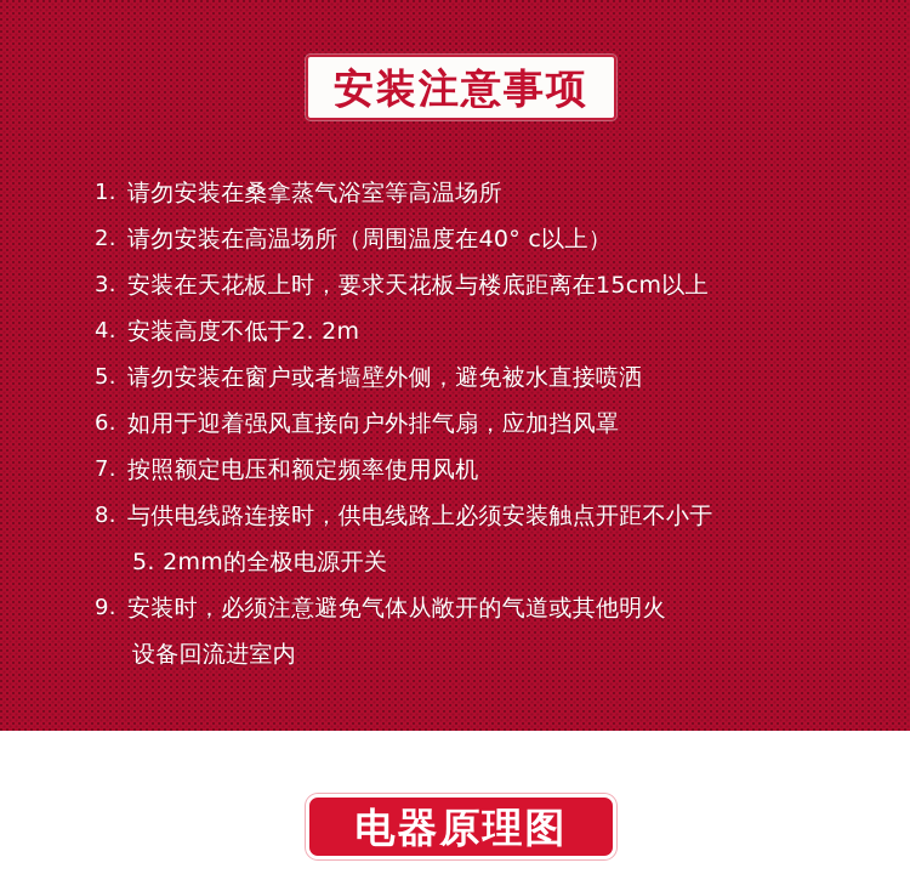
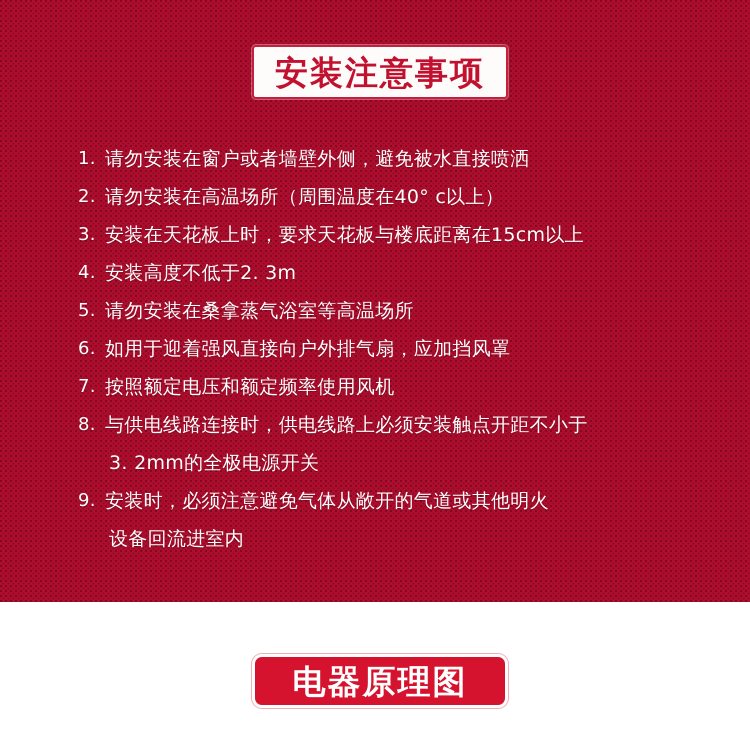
  安装注意事项
  1.
- 请勿安装在桑拿蒸气浴室等高温场所
+ 请勿安装在窗户或者墙壁外侧，避免被水直接喷洒
  2.
  请勿安装在高温场所（周围温度在40° c以上）
  3.
  安装在天花板上时，要求天花板与楼底距离在15cm以上
  4.
- 安装高度不低于2. 2m
+ 安装高度不低于2. 3m
  5.
- 请勿安装在窗户或者墙壁外侧，避免被水直接喷洒
+ 请勿安装在桑拿蒸气浴室等高温场所
  6.
  如用于迎着强风直接向户外排气扇，应加挡风罩
  7.
  按照额定电压和额定频率使用风机
  8.
  与供电线路连接时，供电线路上必须安装触点开距不小于
- 5. 2mm的全极电源开关
+ 3. 2mm的全极电源开关
  9.
  安装时，必须注意避免气体从敞开的气道或其他明火
  设备回流进室内
  电器原理图
